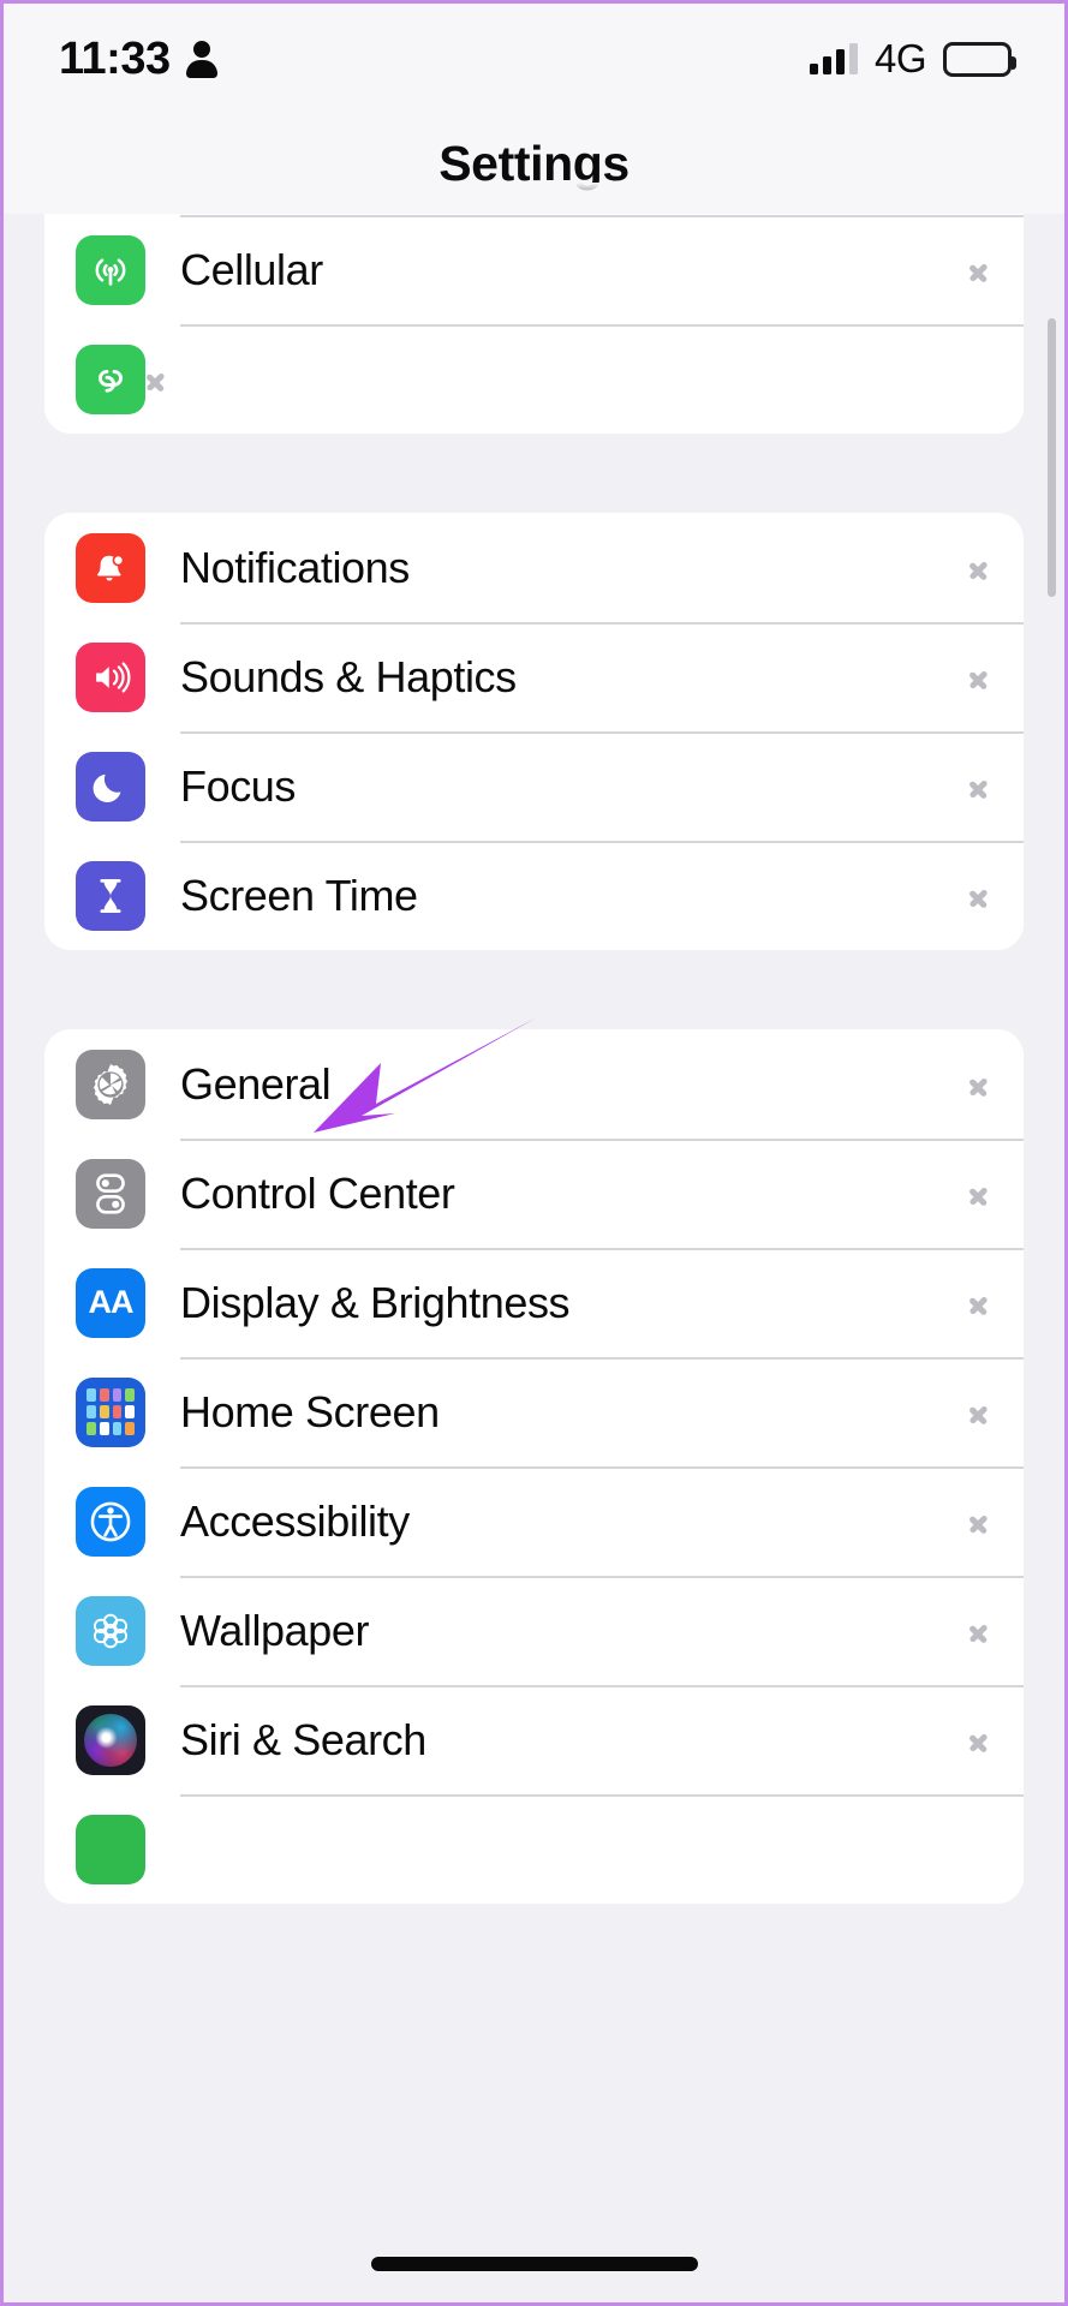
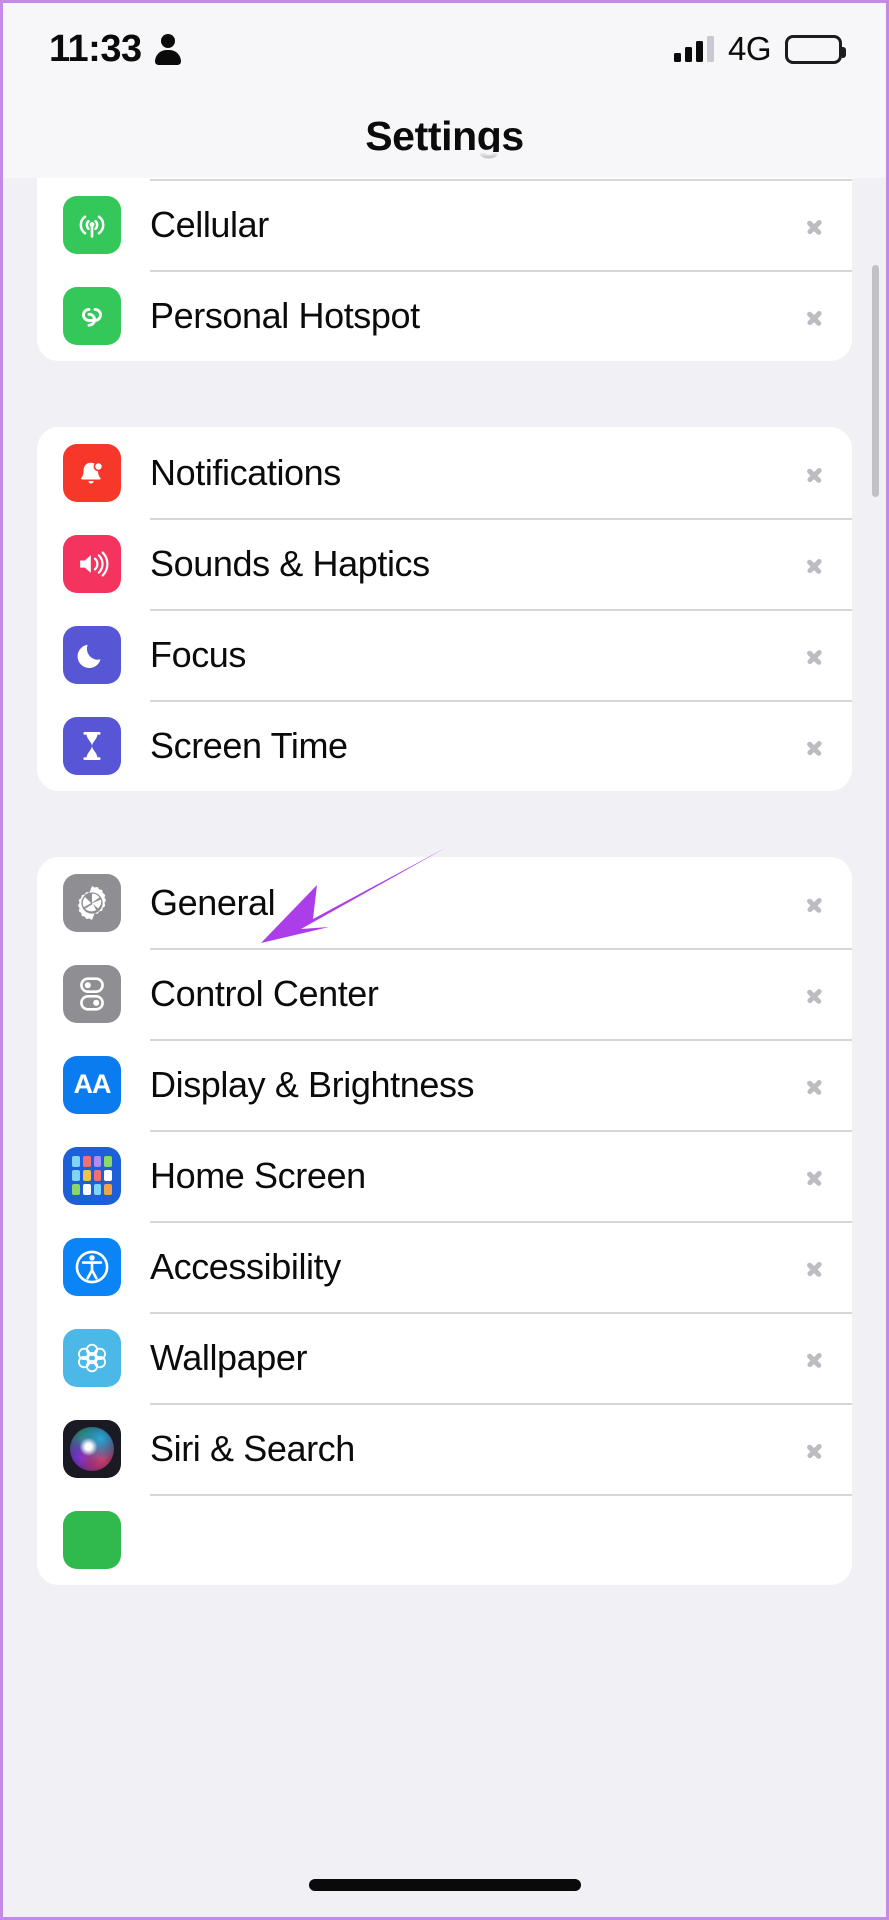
  11:33
  4G
  Settings
  Cellular
+ Personal Hotspot
  Notifications
  Sounds & Haptics
  Focus
  Screen Time
  General
  Control Center
  AA
  Display & Brightness
  Home Screen
  Accessibility
  Wallpaper
  Siri & Search
